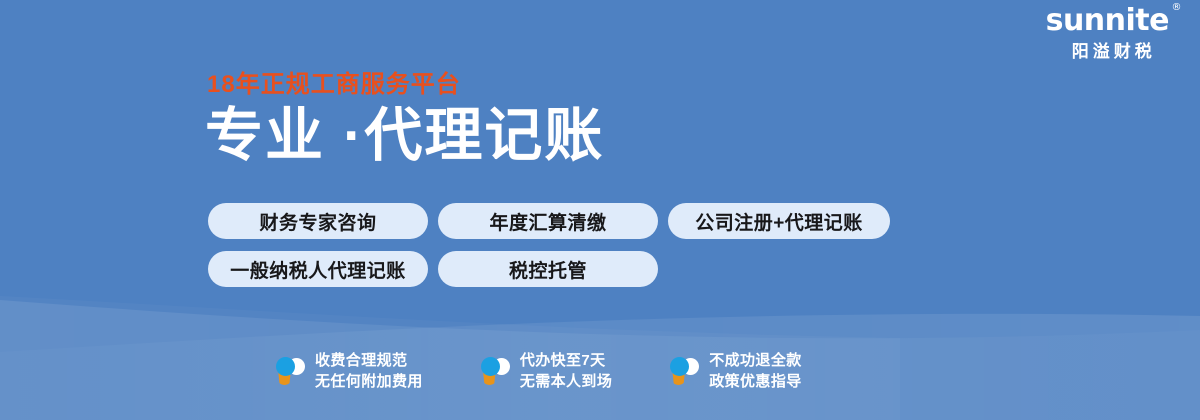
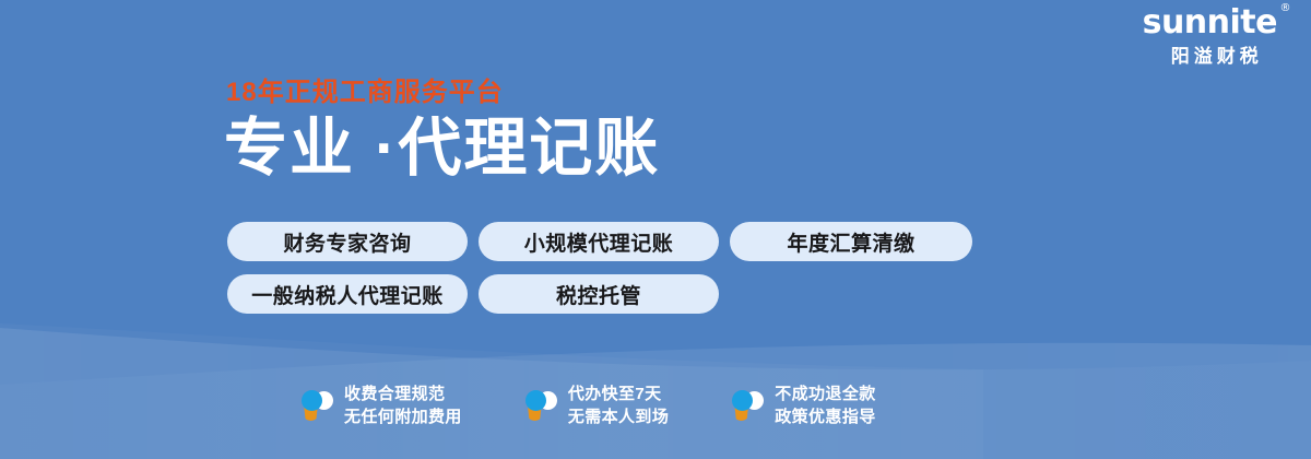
  sunnite
  ®
  阳溢财税
  18年正规工商服务平台
  专业 ·代理记账
  财务专家咨询
+ 小规模代理记账
  年度汇算清缴
- 公司注册+代理记账
  一般纳税人代理记账
  税控托管
  收费合理规范
  无任何附加费用
  代办快至7天
  无需本人到场
  不成功退全款
  政策优惠指导
